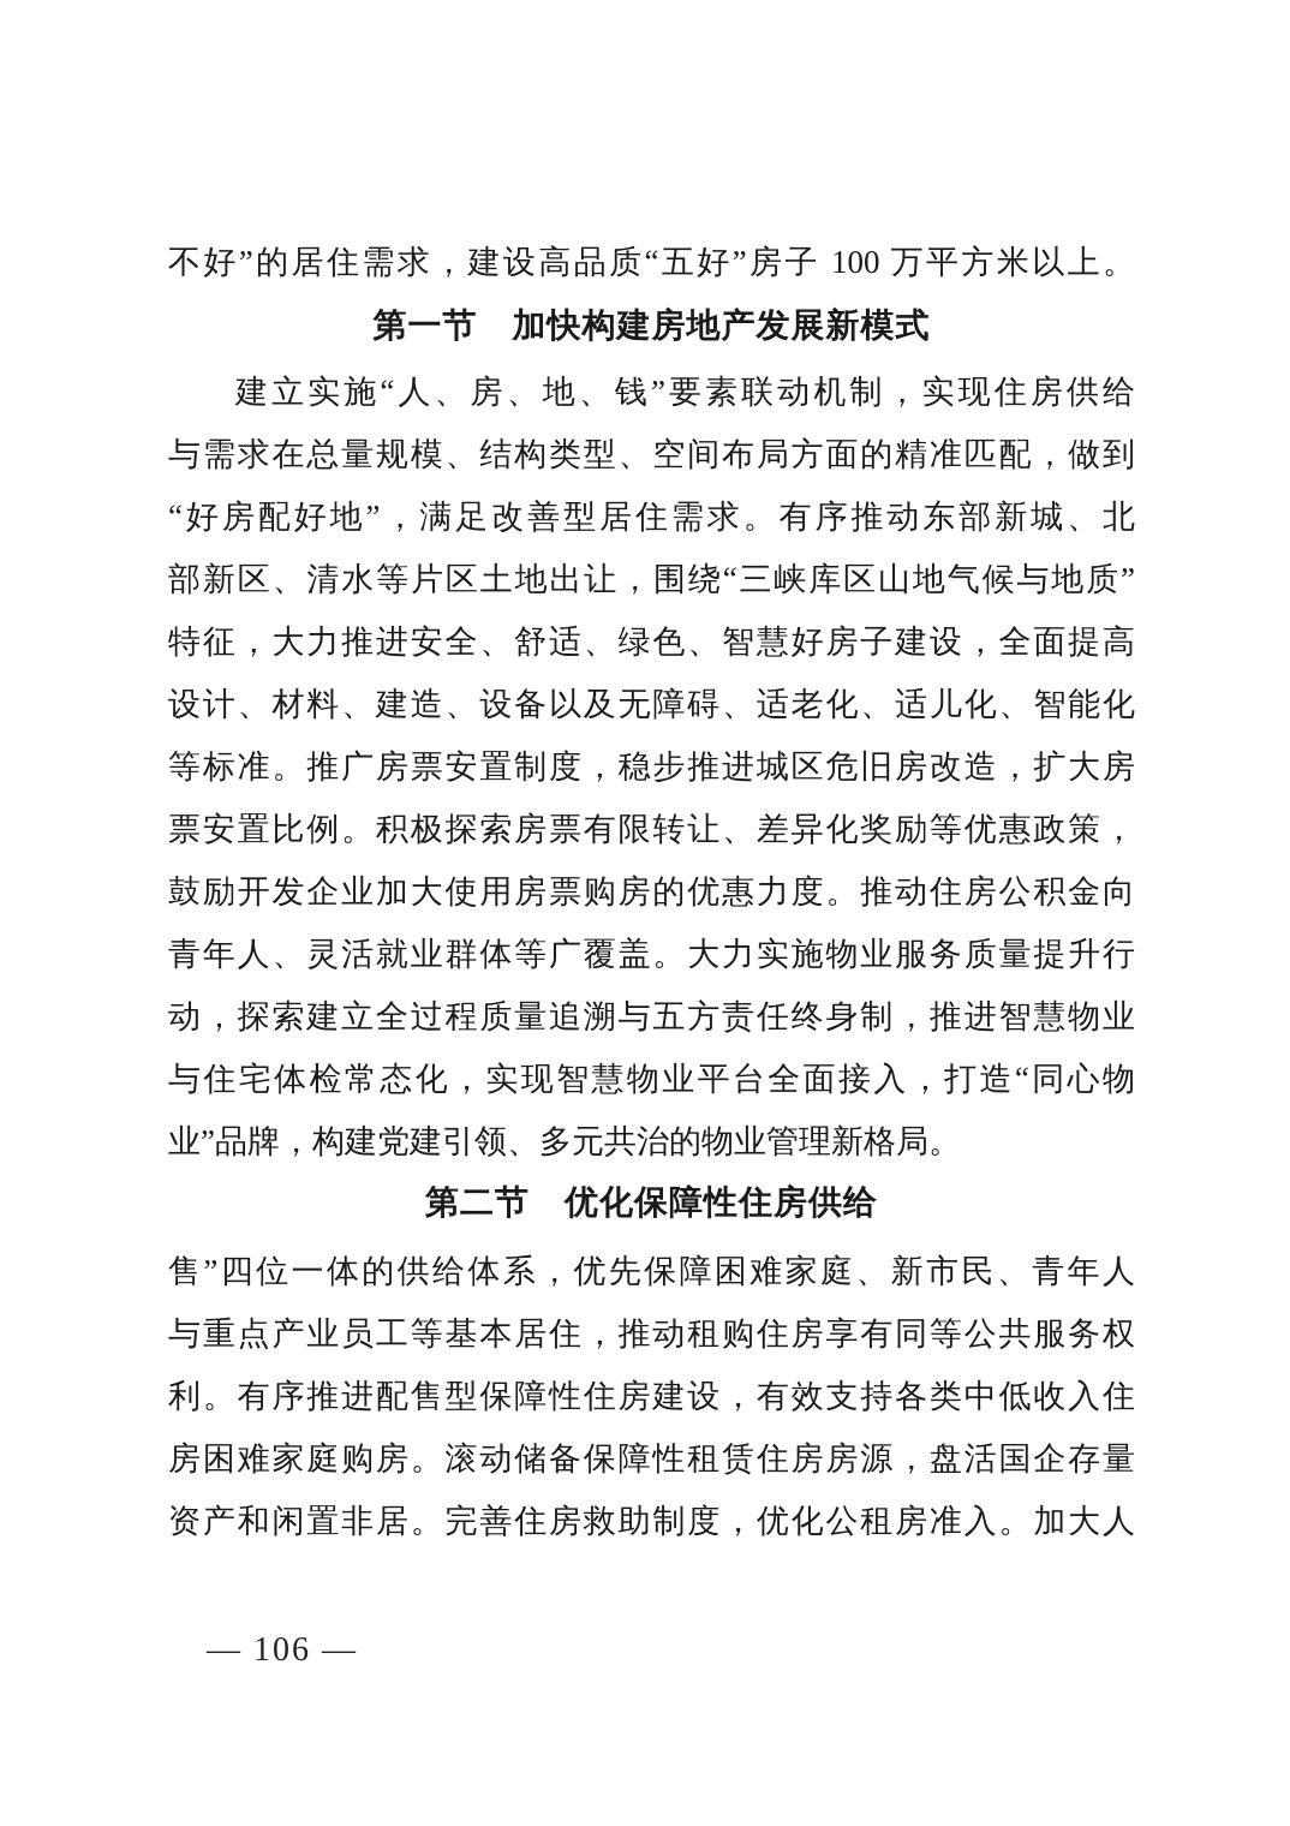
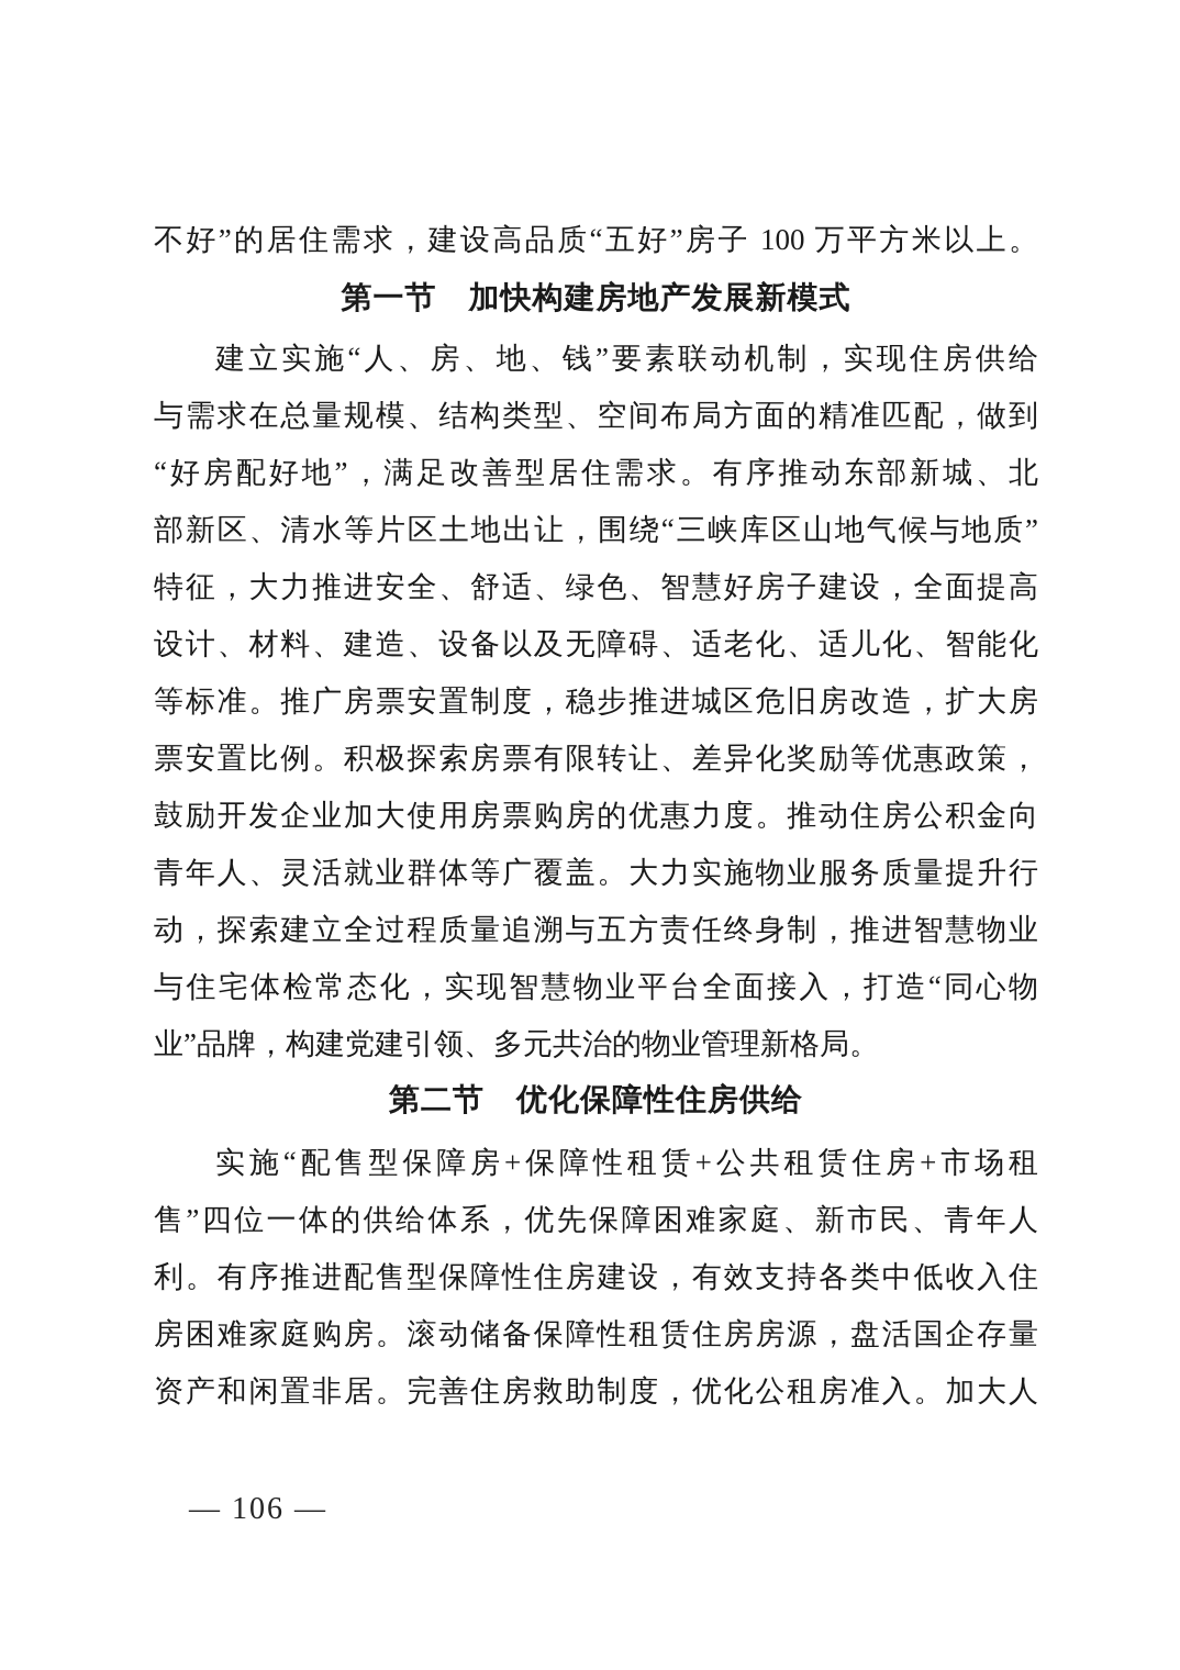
  不好”的居住需求，建设高品质“五好”房子 100 万平方米以上。
  第一节 加快构建房地产发展新模式
  建立实施“人、房、地、钱”要素联动机制，实现住房供给
  与需求在总量规模、结构类型、空间布局方面的精准匹配，做到
  “好房配好地”，满足改善型居住需求。有序推动东部新城、北
  部新区、清水等片区土地出让，围绕“三峡库区山地气候与地质”
  特征，大力推进安全、舒适、绿色、智慧好房子建设，全面提高
  设计、材料、建造、设备以及无障碍、适老化、适儿化、智能化
  等标准。推广房票安置制度，稳步推进城区危旧房改造，扩大房
  票安置比例。积极探索房票有限转让、差异化奖励等优惠政策，
  鼓励开发企业加大使用房票购房的优惠力度。推动住房公积金向
  青年人、灵活就业群体等广覆盖。大力实施物业服务质量提升行
  动，探索建立全过程质量追溯与五方责任终身制，推进智慧物业
  与住宅体检常态化，实现智慧物业平台全面接入，打造“同心物
  业”品牌，构建党建引领、多元共治的物业管理新格局。
  第二节 优化保障性住房供给
+ 实施“配售型保障房+保障性租赁+公共租赁住房+市场租
  售”四位一体的供给体系，优先保障困难家庭、新市民、青年人
- 与重点产业员工等基本居住，推动租购住房享有同等公共服务权
  利。有序推进配售型保障性住房建设，有效支持各类中低收入住
  房困难家庭购房。滚动储备保障性租赁住房房源，盘活国企存量
  资产和闲置非居。完善住房救助制度，优化公租房准入。加大人
  — 106 —
